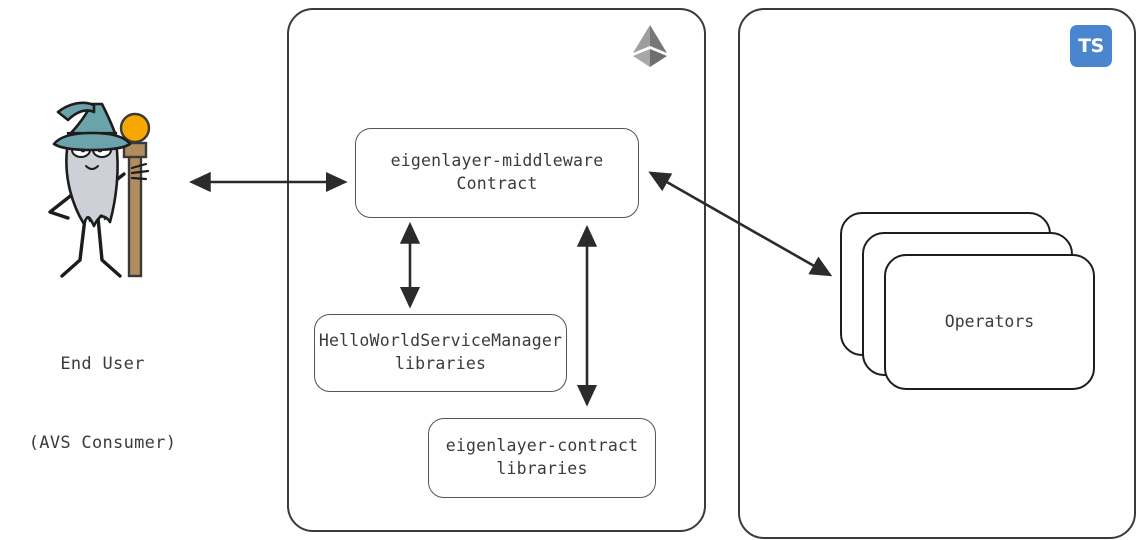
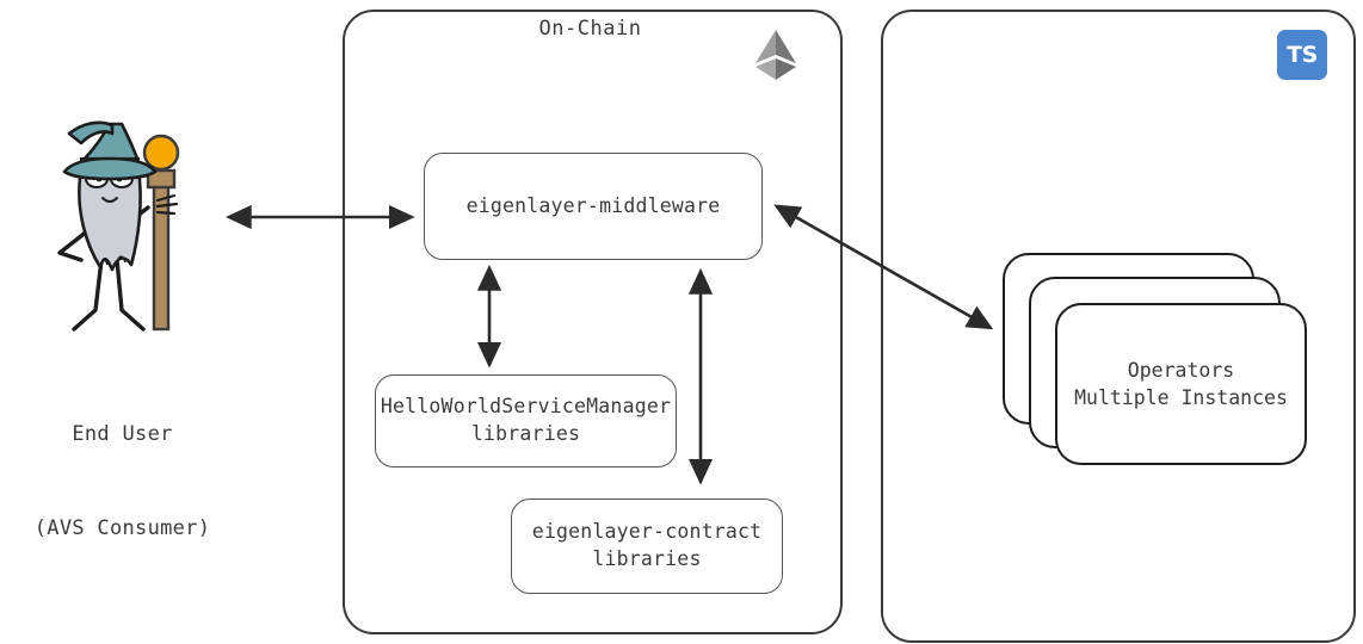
+ On-Chain
  TS
  End User
  (AVS Consumer)
  eigenlayer-middleware
- Contract
  HelloWorldServiceManager
  libraries
  eigenlayer-contract
  libraries
  Operators
+ Multiple Instances
